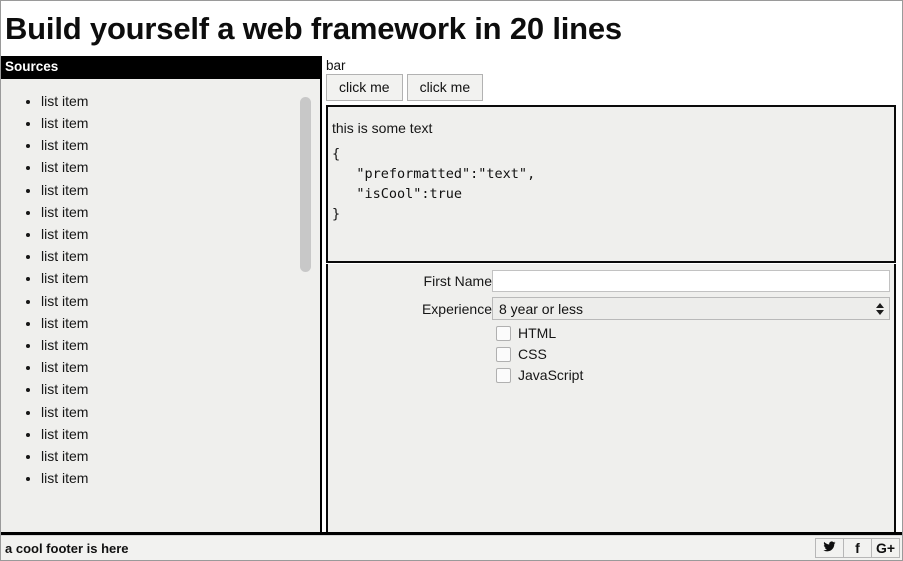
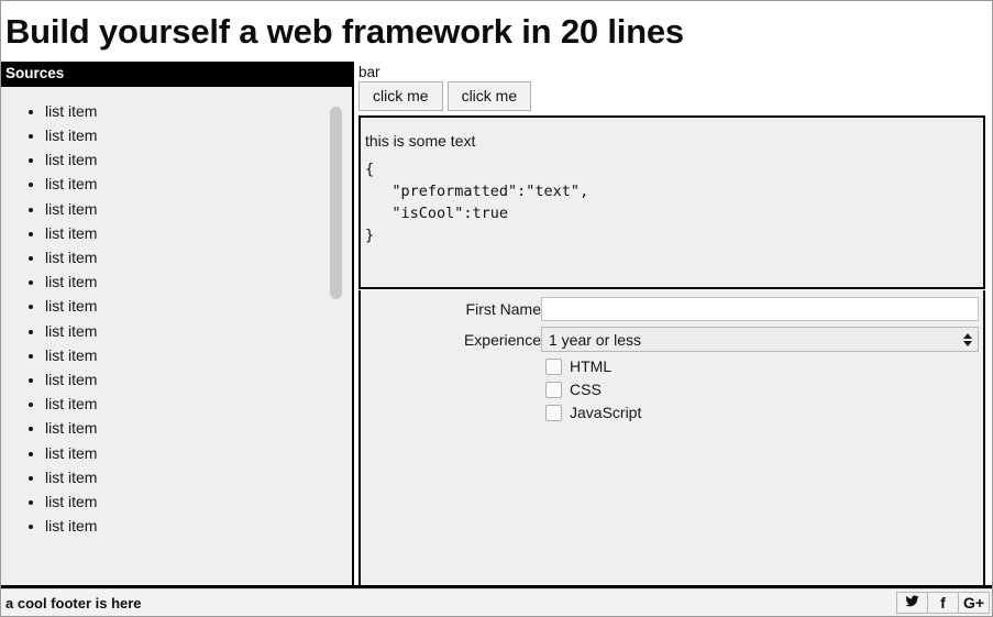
  Build yourself a web framework in 20 lines
  Sources
  list item
  list item
  list item
  list item
  list item
  list item
  list item
  list item
  list item
  list item
  list item
  list item
  list item
  list item
  list item
  list item
  list item
  list item
  bar
  click me
  click me
  this is some text
  {
  "preformatted":"text",
  "isCool":true
  }
  First Name
  Experience
- 8 year or less
+ 1 year or less
  HTML
  CSS
  JavaScript
  a cool footer is here
  f
  G+
